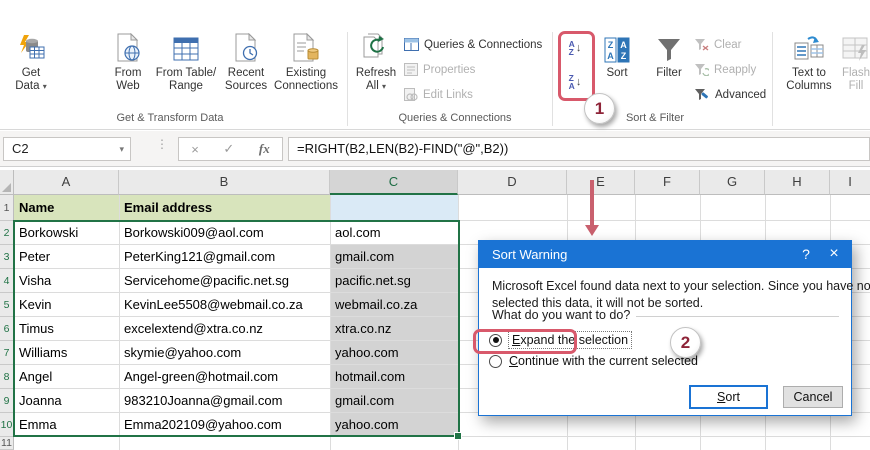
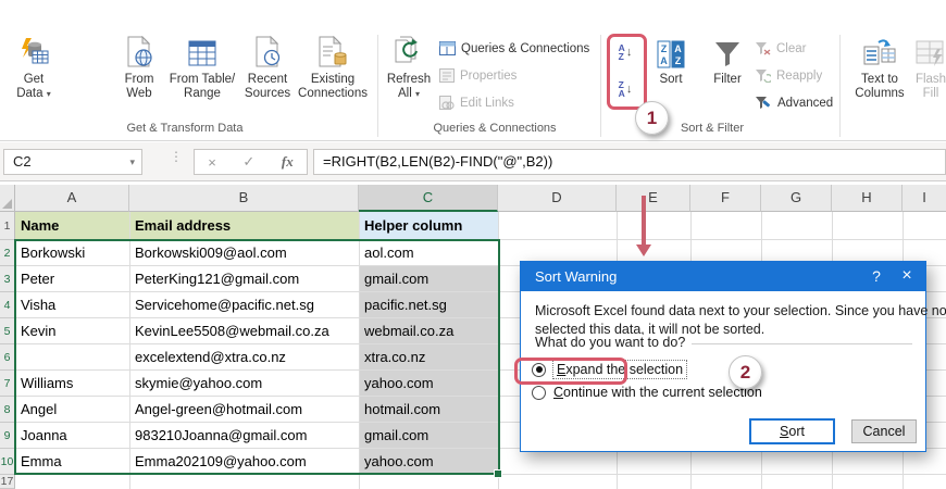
  Get Data ▾
  From Web
  From Table/ Range
  Recent Sources
  Get & Transform Data
  Existing Connections
  Refresh All ▾
  Queries & Connections
  Properties
  Edit Links
  Queries & Connections
  A
  Z
  ↓
  Z
  A
  ↓
  Z
  A
  A
  Z
  Sort
  Filter
  Clear
  Reapply
  Advanced
  Sort & Filter
  Text to Columns
  Flash Fill
  C2
  ▾
  ⋮
  ×
  ✓
  fx
  =RIGHT(B2,LEN(B2)-FIND("@",B2))
  A
  B
  C
  D
  E
  F
  G
  H
  I
  1
  2
  3
  4
  5
  6
  7
  8
  9
  10
- 11
+ 17
  Name
  Email address
+ Helper column
  Borkowski
  Borkowski009@aol.com
  aol.com
  Peter
  PeterKing121@gmail.com
  gmail.com
  Visha
  Servicehome@pacific.net.sg
  pacific.net.sg
  Kevin
  KevinLee5508@webmail.co.za
  webmail.co.za
- Timus
  excelextend@xtra.co.nz
  xtra.co.nz
  Williams
  skymie@yahoo.com
  yahoo.com
  Angel
  Angel-green@hotmail.com
  hotmail.com
  Joanna
  983210Joanna@gmail.com
  gmail.com
  Emma
  Emma202109@yahoo.com
  yahoo.com
  1
  Sort Warning
  ?
  ×
  Microsoft Excel found data next to your selection. Since you have no
  selected this data, it will not be sorted.
  What do you want to do?
  Expand the selection
- Continue with the current selected
+ Continue with the current selection
  Sort
  Cancel
  2
